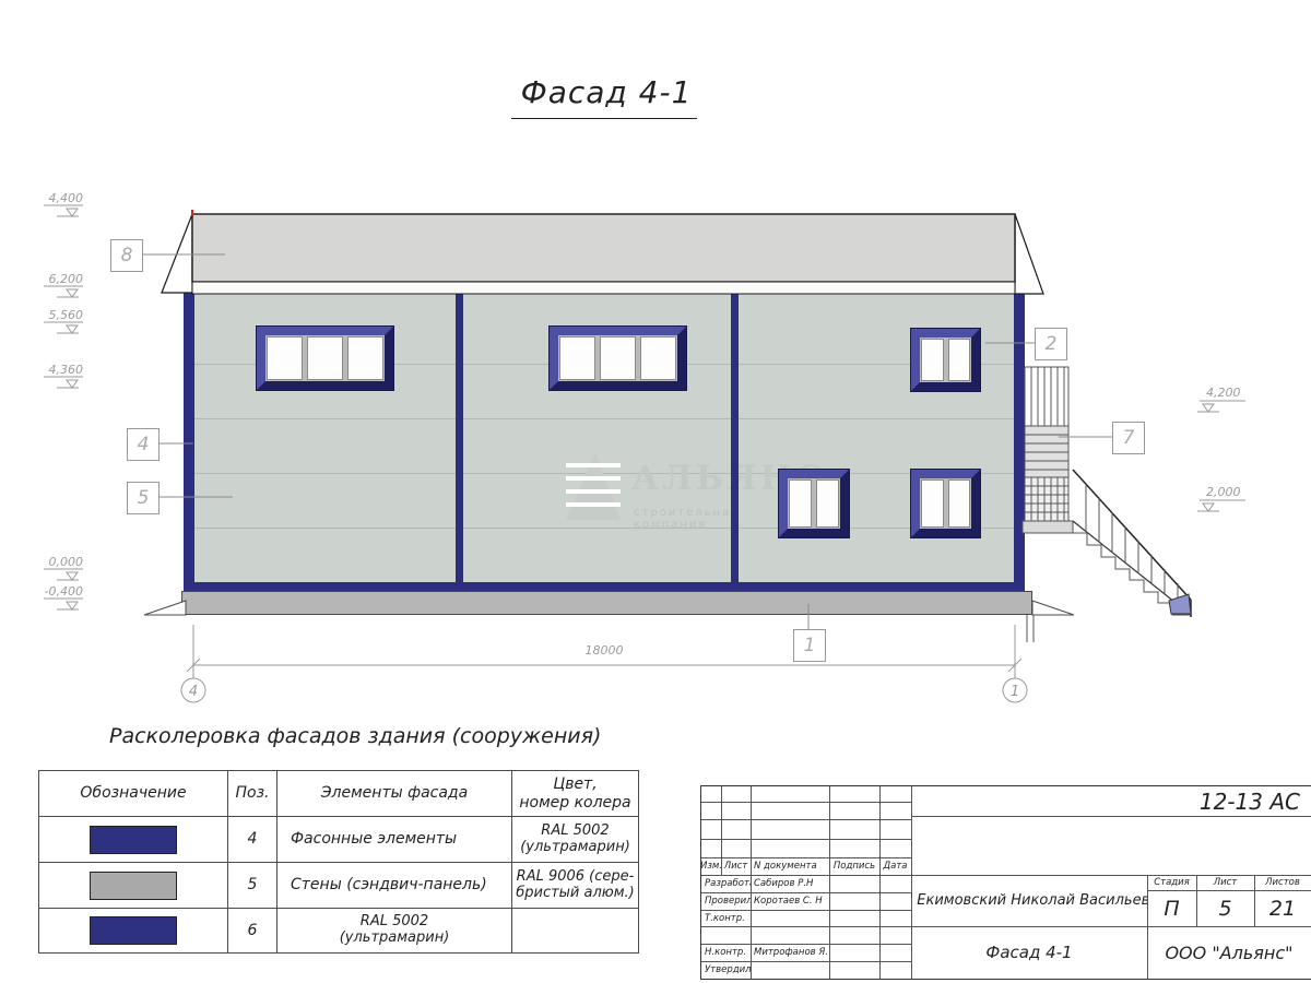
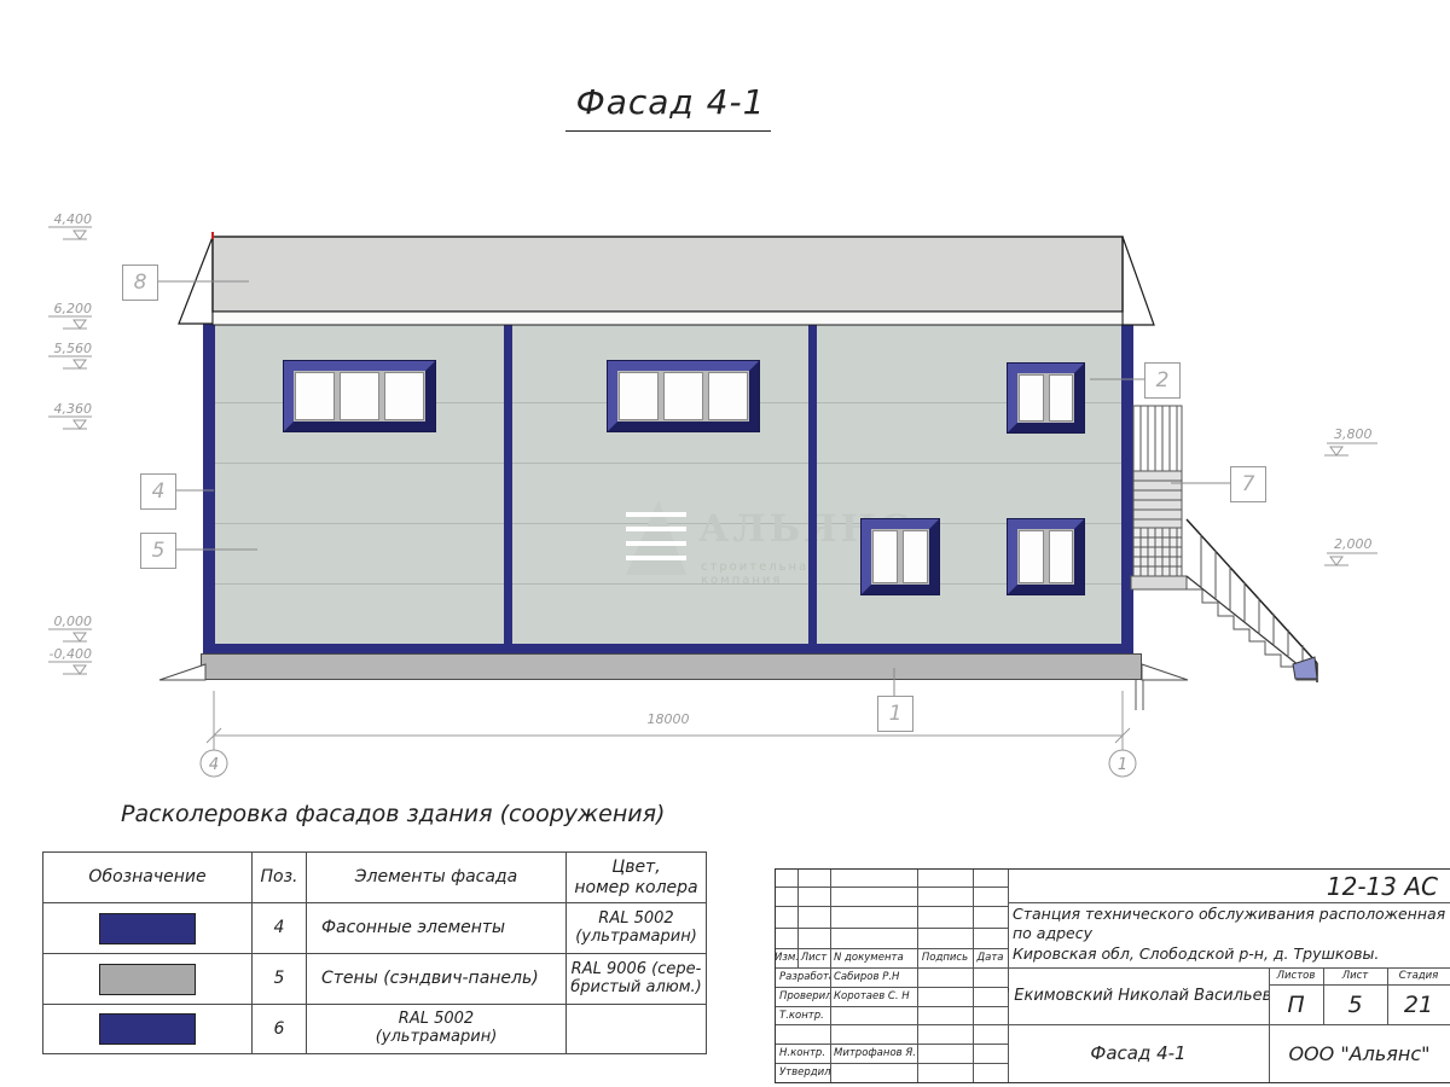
  Фасад 4-1
  АЛЬЯН
  строительна компания
  4
  1
  4,400
  6,200
  5,560
  4,360
  0,000
  -0,400
- 4,200
+ 3,800
  2,000
  8
  4
  5
  2
  7
  1
  18000
  Расколеровка фасадов здания (сооружения)
  Обозначение
  Поз.
  Элементы фасада
  Цвет,
  номер колера
  4
  Фасонные элементы
  RAL 5002
  (ультрамарин)
  5
  Стены (сэндвич-панель)
  RAL 9006 (сере-
  бристый алюм.)
  6
  RAL 5002
  (ультрамарин)
  Изм.
  Лист
  N документа
  Подпись
  Дата
  Разработ
  Сабиров Р.Н
  Проверил
  Коротаев С. Н
  Т.контр.
  Н.контр.
  Митрофанов Я.
  Утвердил
  12-13 АС
+ Станция технического обслуживания расположенная по адресу
+ Кировская обл, Слободской р-н, д. Трушковы.
  Екимовский Николай Васильев
  Фасад 4-1
- Стадия
+ Листов
  Лист
- Листов
+ Стадия
  П
  5
  21
  ООО "Альянс"
